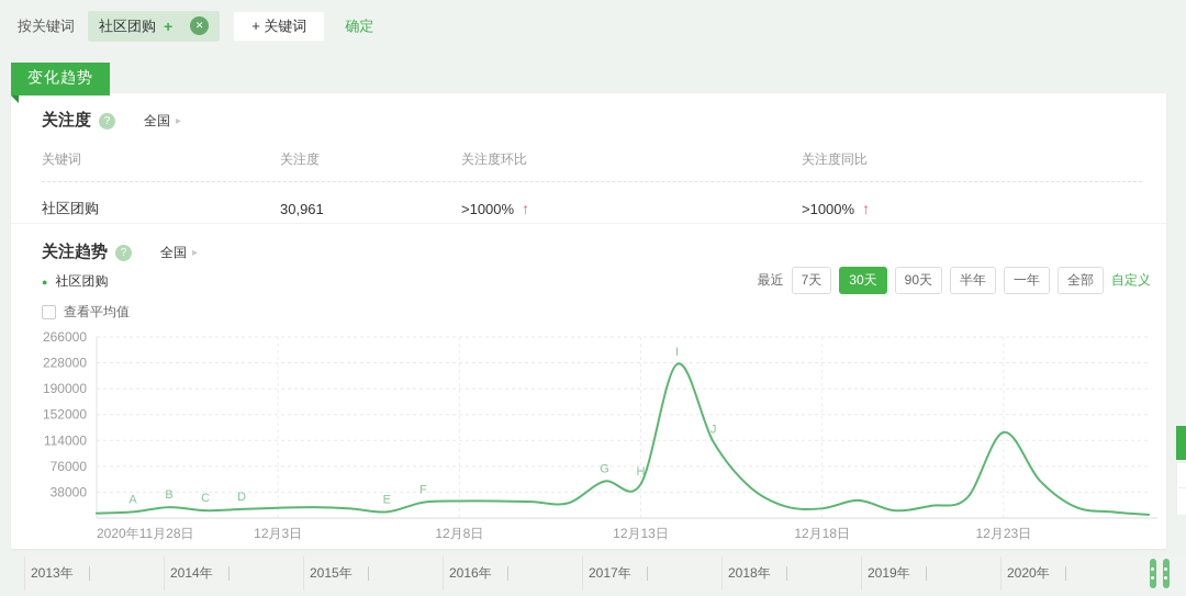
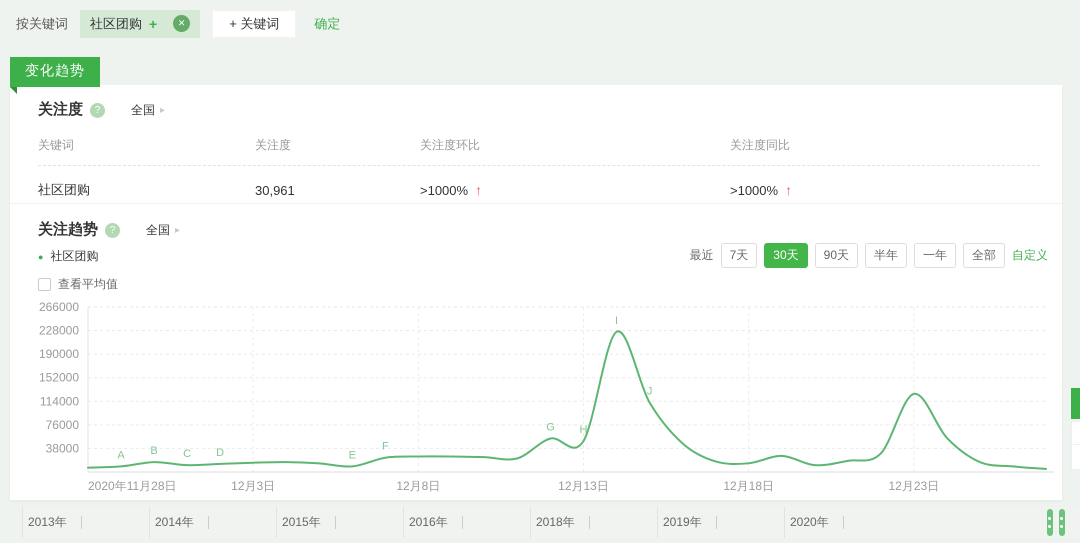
  按关键词
  社区团购
  +
  ✕
  + 关键词
  确定
  变化趋势
  关注度
  ?
  全国
  ▸
  关键词
  关注度
  关注度环比
  关注度同比
  社区团购
  30,961
  >1000%
  ↑
  >1000%
  ↑
  关注趋势
  ?
  全国
  ▸
  ●
  社区团购
  最近
  7天
  30天
  90天
  半年
  一年
  全部
  自定义
  查看平均值
  38000
  76000
  114000
  152000
  190000
  228000
  266000
  2020年11月28日
  12月3日
  12月8日
  12月13日
  12月18日
  12月23日
  A
  B
  C
  D
  E
  F
  G
  H
  I
  J
  2013年
  2014年
  2015年
  2016年
- 2017年
  2018年
  2019年
  2020年
